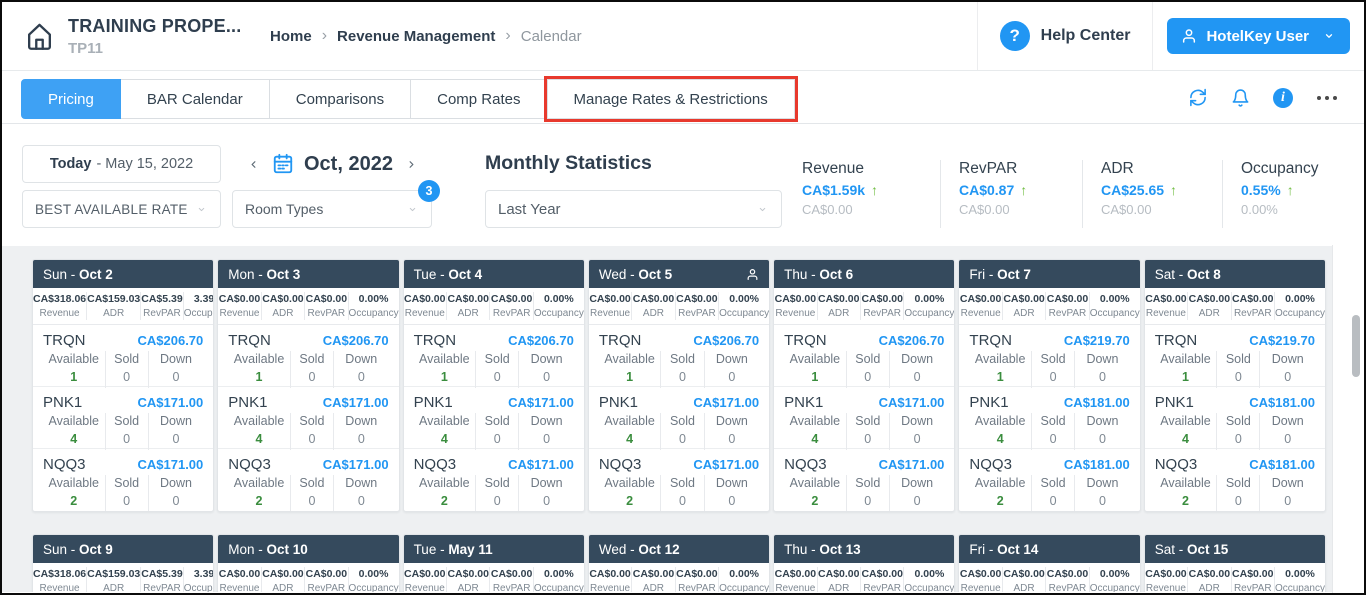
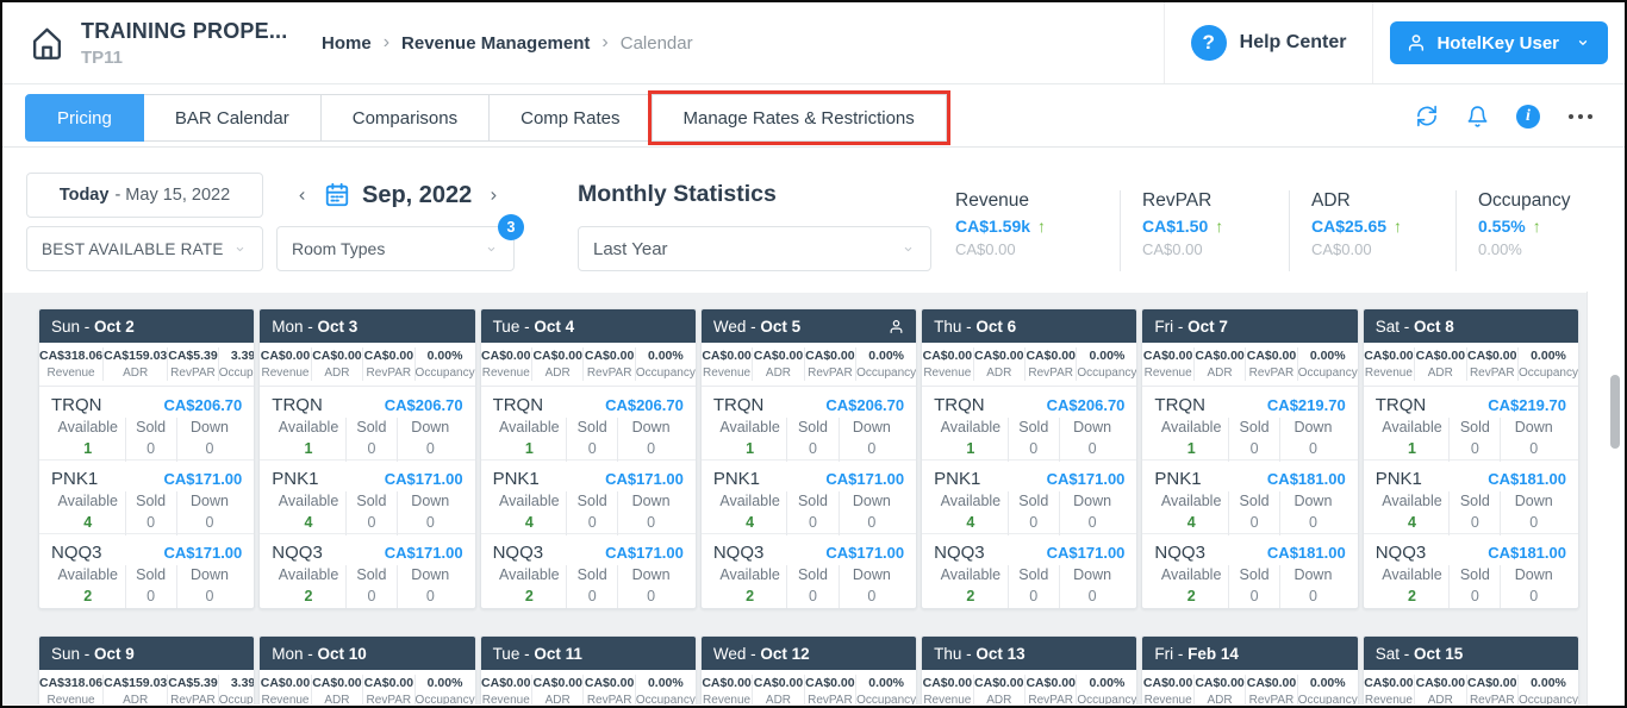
  TRAINING PROPE...
  TP11
  Home
  ›
  Revenue Management
  ›
  Calendar
  ?
  Help Center
  HotelKey User
  Pricing
  BAR Calendar
  Comparisons
  Comp Rates
  Manage Rates & Restrictions
  i
  Today
  - May 15, 2022
  BEST AVAILABLE RATE
- Oct, 2022
+ Sep, 2022
  Room Types
  3
  Monthly Statistics
  Last Year
  Revenue
  CA$1.59k
  ↑
  CA$0.00
  RevPAR
- CA$0.87
+ CA$1.50
  ↑
  CA$0.00
  ADR
  CA$25.65
  ↑
  CA$0.00
  Occupancy
  0.55%
  ↑
  0.00%
  Sun - Oct 2
  CA$318.06
  Revenue
  CA$159.03
  ADR
  CA$5.39
  RevPAR
  3.39
  TRQN
  CA$206.70
  Available
  1
  Sold
  0
  Down
  0
  PNK1
  CA$171.00
  Available
  4
  Sold
  0
  Down
  0
  NQQ3
  CA$171.00
  Available
  2
  Sold
  0
  Down
  0
  Mon - Oct 3
  CA$0.00
  Revenue
  CA$0.00
  ADR
  CA$0.00
  RevPAR
  0.00%
  Occupancy
  TRQN
  CA$206.70
  Available
  1
  Sold
  0
  Down
  0
  PNK1
  CA$171.00
  Available
  4
  Sold
  0
  Down
  0
  NQQ3
  CA$171.00
  Available
  2
  Sold
  0
  Down
  0
  Tue - Oct 4
  CA$0.00
  Revenue
  CA$0.00
  ADR
  CA$0.00
  RevPAR
  0.00%
  Occupancy
  TRQN
  CA$206.70
  Available
  1
  Sold
  0
  Down
  0
  PNK1
  CA$171.00
  Available
  4
  Sold
  0
  Down
  0
  NQQ3
  CA$171.00
  Available
  2
  Sold
  0
  Down
  0
  Wed - Oct 5
  CA$0.00
  Revenue
  CA$0.00
  ADR
  CA$0.00
  RevPAR
  0.00%
  Occupancy
  TRQN
  CA$206.70
  Available
  1
  Sold
  0
  Down
  0
  PNK1
  CA$171.00
  Available
  4
  Sold
  0
  Down
  0
  NQQ3
  CA$171.00
  Available
  2
  Sold
  0
  Down
  0
  Thu - Oct 6
  CA$0.00
  Revenue
  CA$0.00
  ADR
  CA$0.00
  RevPAR
  0.00%
  Occupancy
  TRQN
  CA$206.70
  Available
  1
  Sold
  0
  Down
  0
  PNK1
  CA$171.00
  Available
  4
  Sold
  0
  Down
  0
  NQQ3
  CA$171.00
  Available
  2
  Sold
  0
  Down
  0
  Fri - Oct 7
  CA$0.00
  Revenue
  CA$0.00
  ADR
  CA$0.00
  RevPAR
  0.00%
  Occupancy
  TRQN
  CA$219.70
  Available
  1
  Sold
  0
  Down
  0
  PNK1
  CA$181.00
  Available
  4
  Sold
  0
  Down
  0
  NQQ3
  CA$181.00
  Available
  2
  Sold
  0
  Down
  0
  Sat - Oct 8
  CA$0.00
  Revenue
  CA$0.00
  ADR
  CA$0.00
  RevPAR
  0.00%
  Occupancy
  TRQN
  CA$219.70
  Available
  1
  Sold
  0
  Down
  0
  PNK1
  CA$181.00
  Available
  4
  Sold
  0
  Down
  0
  NQQ3
  CA$181.00
  Available
  2
  Sold
  0
  Down
  0
  Sun - Oct 9
  CA$318.06
  Revenue
  CA$159.03
  ADR
  CA$5.39
  RevPAR
  3.39
  Mon - Oct 10
  CA$0.00
  Revenue
  CA$0.00
  ADR
  CA$0.00
  RevPAR
  0.00%
  Occupancy
- Tue - May 11
+ Tue - Oct 11
  CA$0.00
  Revenue
  CA$0.00
  ADR
  CA$0.00
  RevPAR
  0.00%
  Occupancy
  Wed - Oct 12
  CA$0.00
  Revenue
  CA$0.00
  ADR
  CA$0.00
  RevPAR
  0.00%
  Occupancy
  Thu - Oct 13
  CA$0.00
  Revenue
  CA$0.00
  ADR
  CA$0.00
  RevPAR
  0.00%
  Occupancy
- Fri - Oct 14
+ Fri - Feb 14
  CA$0.00
  Revenue
  CA$0.00
  ADR
  CA$0.00
  RevPAR
  0.00%
  Occupancy
  Sat - Oct 15
  CA$0.00
  Revenue
  CA$0.00
  ADR
  CA$0.00
  RevPAR
  0.00%
  Occupancy
